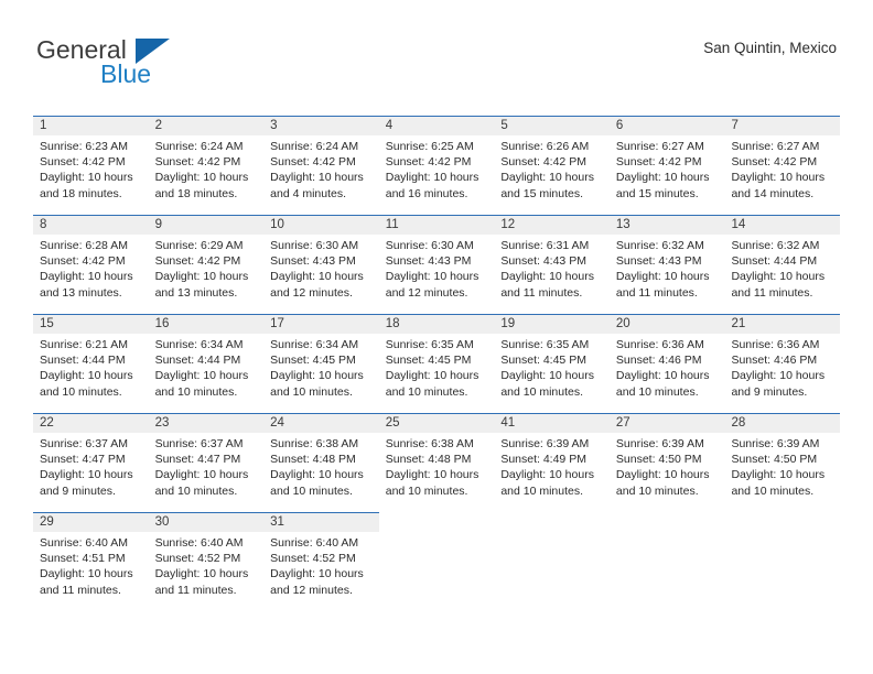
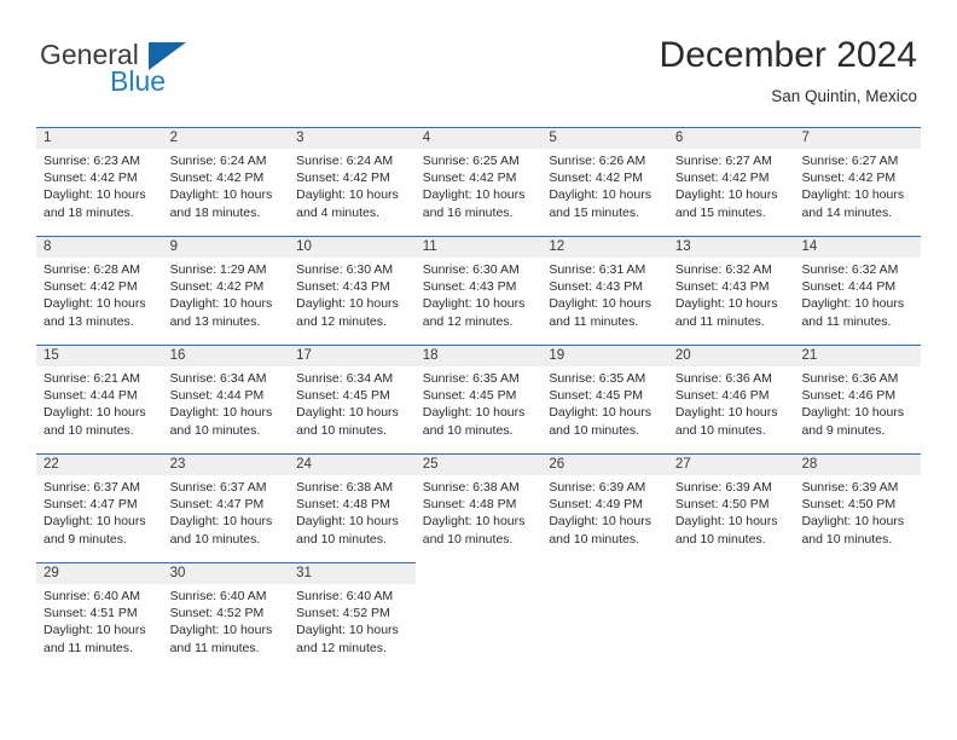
  General
  Blue
+ December 2024
  San Quintin, Mexico
  1
  Sunrise: 6:23 AM
  Sunset: 4:42 PM
  Daylight: 10 hours and 18 minutes.
  2
  Sunrise: 6:24 AM
  Sunset: 4:42 PM
  Daylight: 10 hours and 18 minutes.
  3
  Sunrise: 6:24 AM
  Sunset: 4:42 PM
  Daylight: 10 hours and 4 minutes.
  4
  Sunrise: 6:25 AM
  Sunset: 4:42 PM
  Daylight: 10 hours and 16 minutes.
  5
  Sunrise: 6:26 AM
  Sunset: 4:42 PM
  Daylight: 10 hours and 15 minutes.
  6
  Sunrise: 6:27 AM
  Sunset: 4:42 PM
  Daylight: 10 hours and 15 minutes.
  7
  Sunrise: 6:27 AM
  Sunset: 4:42 PM
  Daylight: 10 hours and 14 minutes.
  8
  Sunrise: 6:28 AM
  Sunset: 4:42 PM
  Daylight: 10 hours and 13 minutes.
  9
- Sunrise: 6:29 AM
+ Sunrise: 1:29 AM
  Sunset: 4:42 PM
  Daylight: 10 hours and 13 minutes.
  10
  Sunrise: 6:30 AM
  Sunset: 4:43 PM
  Daylight: 10 hours and 12 minutes.
  11
  Sunrise: 6:30 AM
  Sunset: 4:43 PM
  Daylight: 10 hours and 12 minutes.
  12
  Sunrise: 6:31 AM
  Sunset: 4:43 PM
  Daylight: 10 hours and 11 minutes.
  13
  Sunrise: 6:32 AM
  Sunset: 4:43 PM
  Daylight: 10 hours and 11 minutes.
  14
  Sunrise: 6:32 AM
  Sunset: 4:44 PM
  Daylight: 10 hours and 11 minutes.
  15
  Sunrise: 6:21 AM
  Sunset: 4:44 PM
  Daylight: 10 hours and 10 minutes.
  16
  Sunrise: 6:34 AM
  Sunset: 4:44 PM
  Daylight: 10 hours and 10 minutes.
  17
  Sunrise: 6:34 AM
  Sunset: 4:45 PM
  Daylight: 10 hours and 10 minutes.
  18
  Sunrise: 6:35 AM
  Sunset: 4:45 PM
  Daylight: 10 hours and 10 minutes.
  19
  Sunrise: 6:35 AM
  Sunset: 4:45 PM
  Daylight: 10 hours and 10 minutes.
  20
  Sunrise: 6:36 AM
  Sunset: 4:46 PM
  Daylight: 10 hours and 10 minutes.
  21
  Sunrise: 6:36 AM
  Sunset: 4:46 PM
  Daylight: 10 hours and 9 minutes.
  22
  Sunrise: 6:37 AM
  Sunset: 4:47 PM
  Daylight: 10 hours and 9 minutes.
  23
  Sunrise: 6:37 AM
  Sunset: 4:47 PM
  Daylight: 10 hours and 10 minutes.
  24
  Sunrise: 6:38 AM
  Sunset: 4:48 PM
  Daylight: 10 hours and 10 minutes.
  25
  Sunrise: 6:38 AM
  Sunset: 4:48 PM
  Daylight: 10 hours and 10 minutes.
- 41
+ 26
  Sunrise: 6:39 AM
  Sunset: 4:49 PM
  Daylight: 10 hours and 10 minutes.
  27
  Sunrise: 6:39 AM
  Sunset: 4:50 PM
  Daylight: 10 hours and 10 minutes.
  28
  Sunrise: 6:39 AM
  Sunset: 4:50 PM
  Daylight: 10 hours and 10 minutes.
  29
  Sunrise: 6:40 AM
  Sunset: 4:51 PM
  Daylight: 10 hours and 11 minutes.
  30
  Sunrise: 6:40 AM
  Sunset: 4:52 PM
  Daylight: 10 hours and 11 minutes.
  31
  Sunrise: 6:40 AM
  Sunset: 4:52 PM
  Daylight: 10 hours and 12 minutes.
